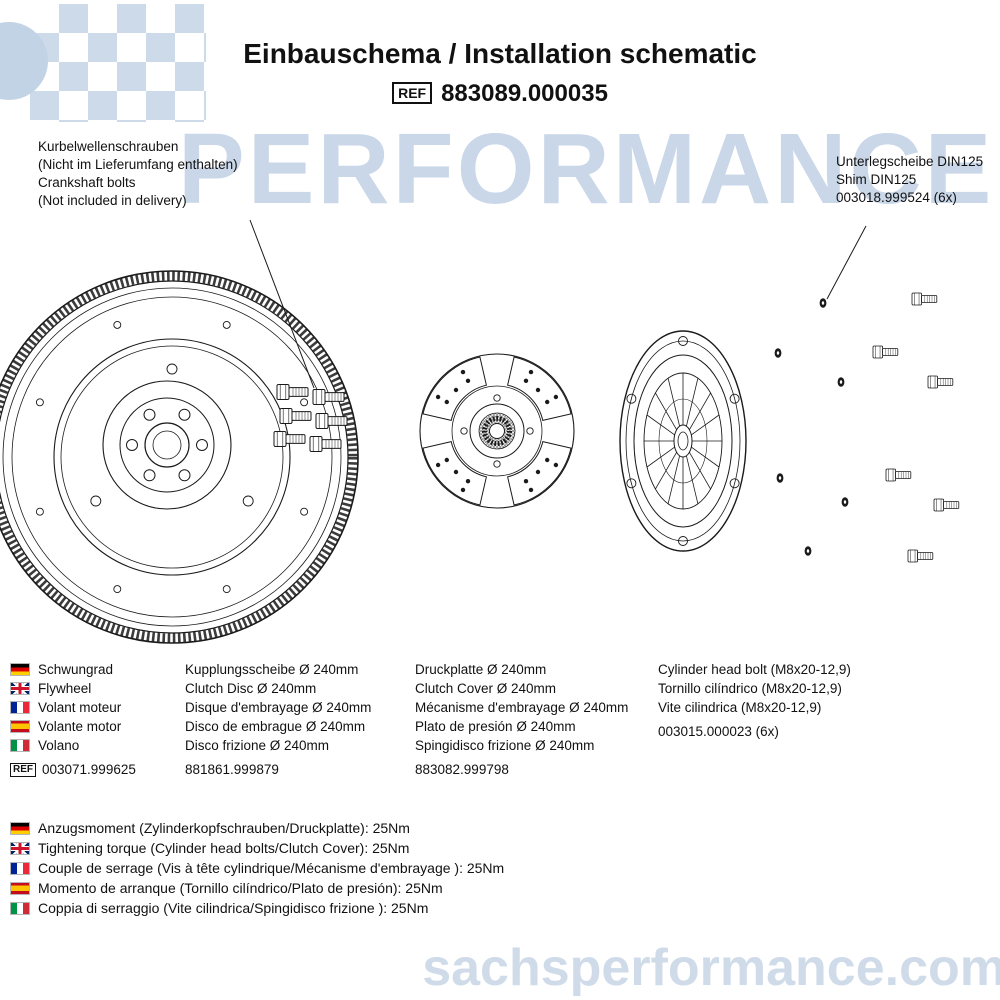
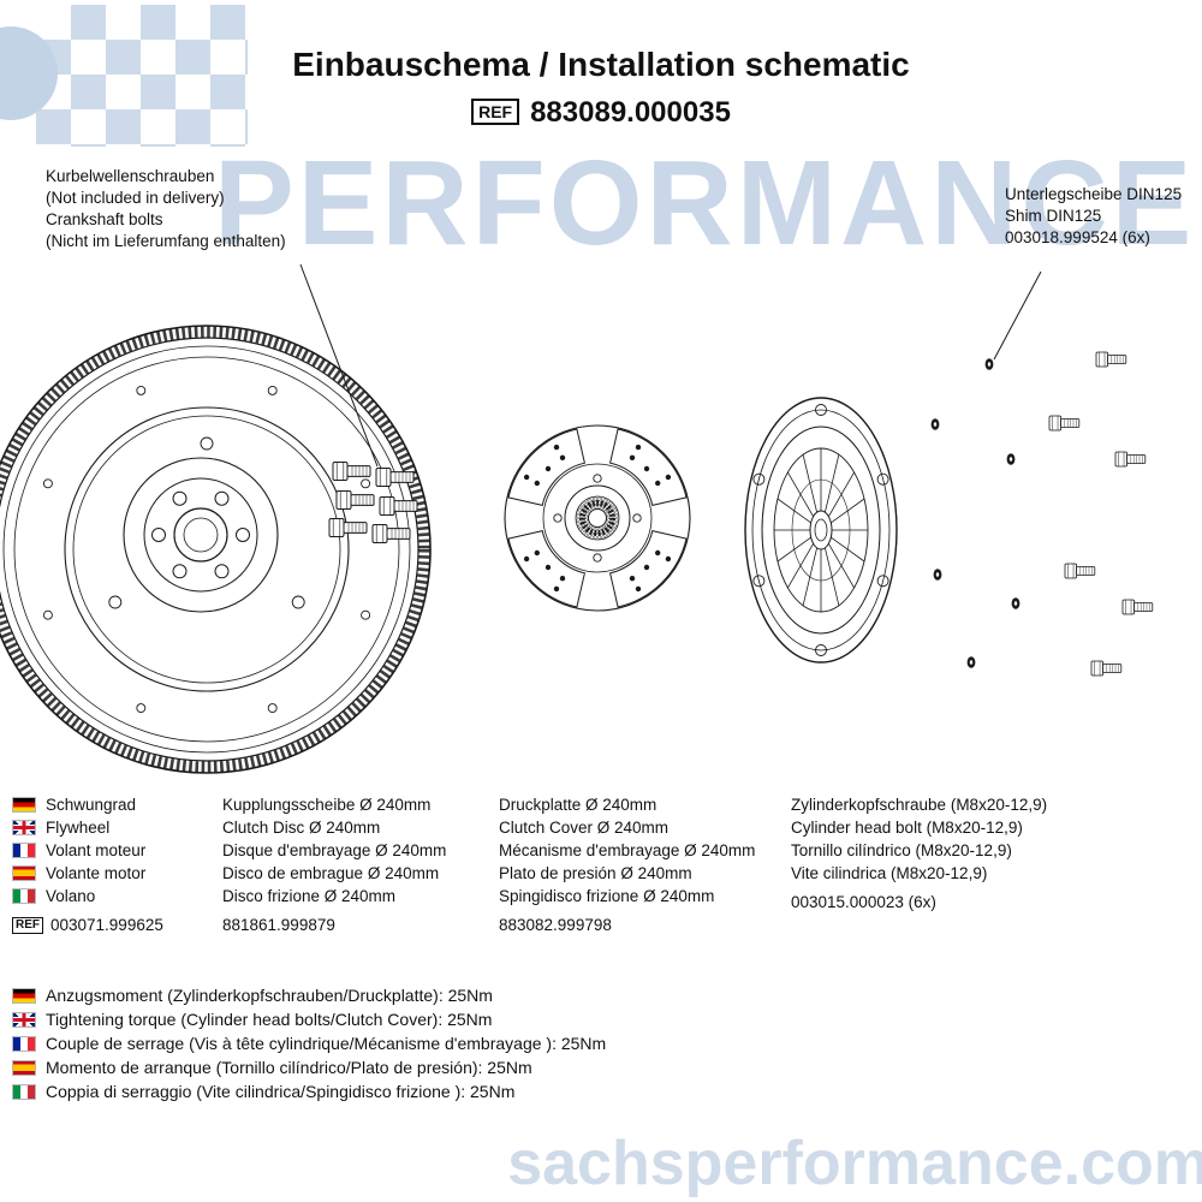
  PERFORMANCE
  sachsperformance.com
  Einbauschema / Installation schematic
  REF 883089.000035
  Kurbelwellenschrauben
- (Nicht im Lieferumfang enthalten)
+ (Not included in delivery)
  Crankshaft bolts
- (Not included in delivery)
+ (Nicht im Lieferumfang enthalten)
  Unterlegscheibe DIN125
  Shim DIN125
  003018.999524 (6x)
  Schwungrad
  Flywheel
  Volant moteur
  Volante motor
  Volano
  REF
  003071.999625
  Kupplungsscheibe Ø 240mm
  Clutch Disc Ø 240mm
  Disque d'embrayage Ø 240mm
  Disco de embrague Ø 240mm
  Disco frizione Ø 240mm
  881861.999879
  Druckplatte Ø 240mm
  Clutch Cover Ø 240mm
  Mécanisme d'embrayage Ø 240mm
  Plato de presión Ø 240mm
  Spingidisco frizione Ø 240mm
  883082.999798
+ Zylinderkopfschraube (M8x20-12,9)
  Cylinder head bolt (M8x20-12,9)
  Tornillo cilíndrico (M8x20-12,9)
  Vite cilindrica (M8x20-12,9)
  003015.000023 (6x)
  Anzugsmoment (Zylinderkopfschrauben/Druckplatte): 25Nm
  Tightening torque (Cylinder head bolts/Clutch Cover): 25Nm
  Couple de serrage (Vis à tête cylindrique/Mécanisme d'embrayage ): 25Nm
  Momento de arranque (Tornillo cilíndrico/Plato de presión): 25Nm
  Coppia di serraggio (Vite cilindrica/Spingidisco frizione ): 25Nm
